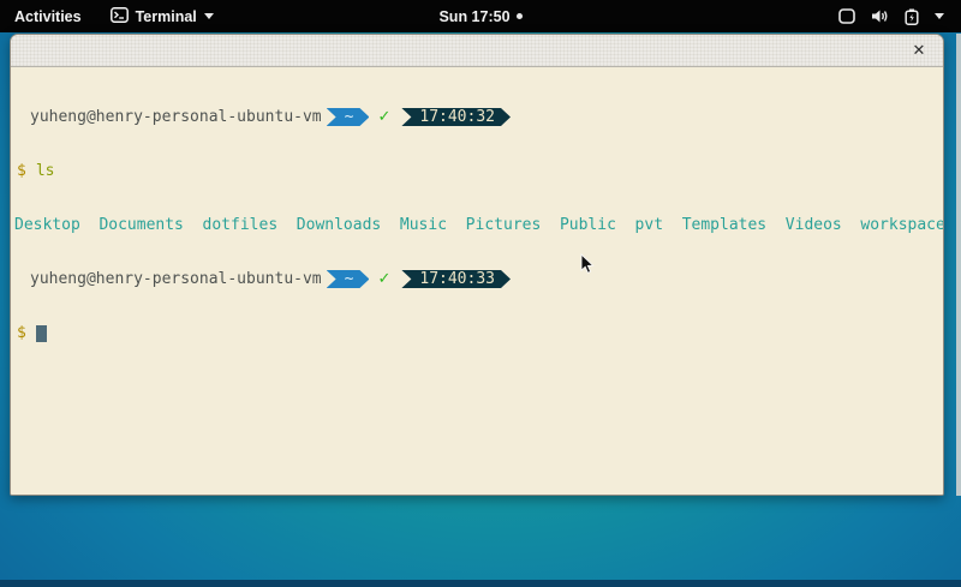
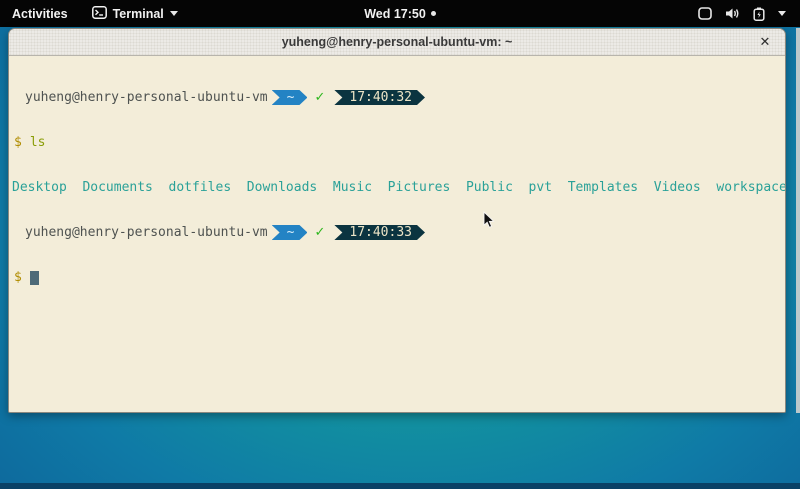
  Activities
  Terminal
- Sun 17:50
+ Wed 17:50
+ yuheng@henry-personal-ubuntu-vm: ~
  ✕
  yuheng@henry-personal-ubuntu-vm
  ~
  ✓
  17:40:32
  $
  ls
  Desktop Documents dotfiles Downloads Music Pictures Public pvt Templates Videos workspace
  yuheng@henry-personal-ubuntu-vm
  ~
  ✓
  17:40:33
  $
